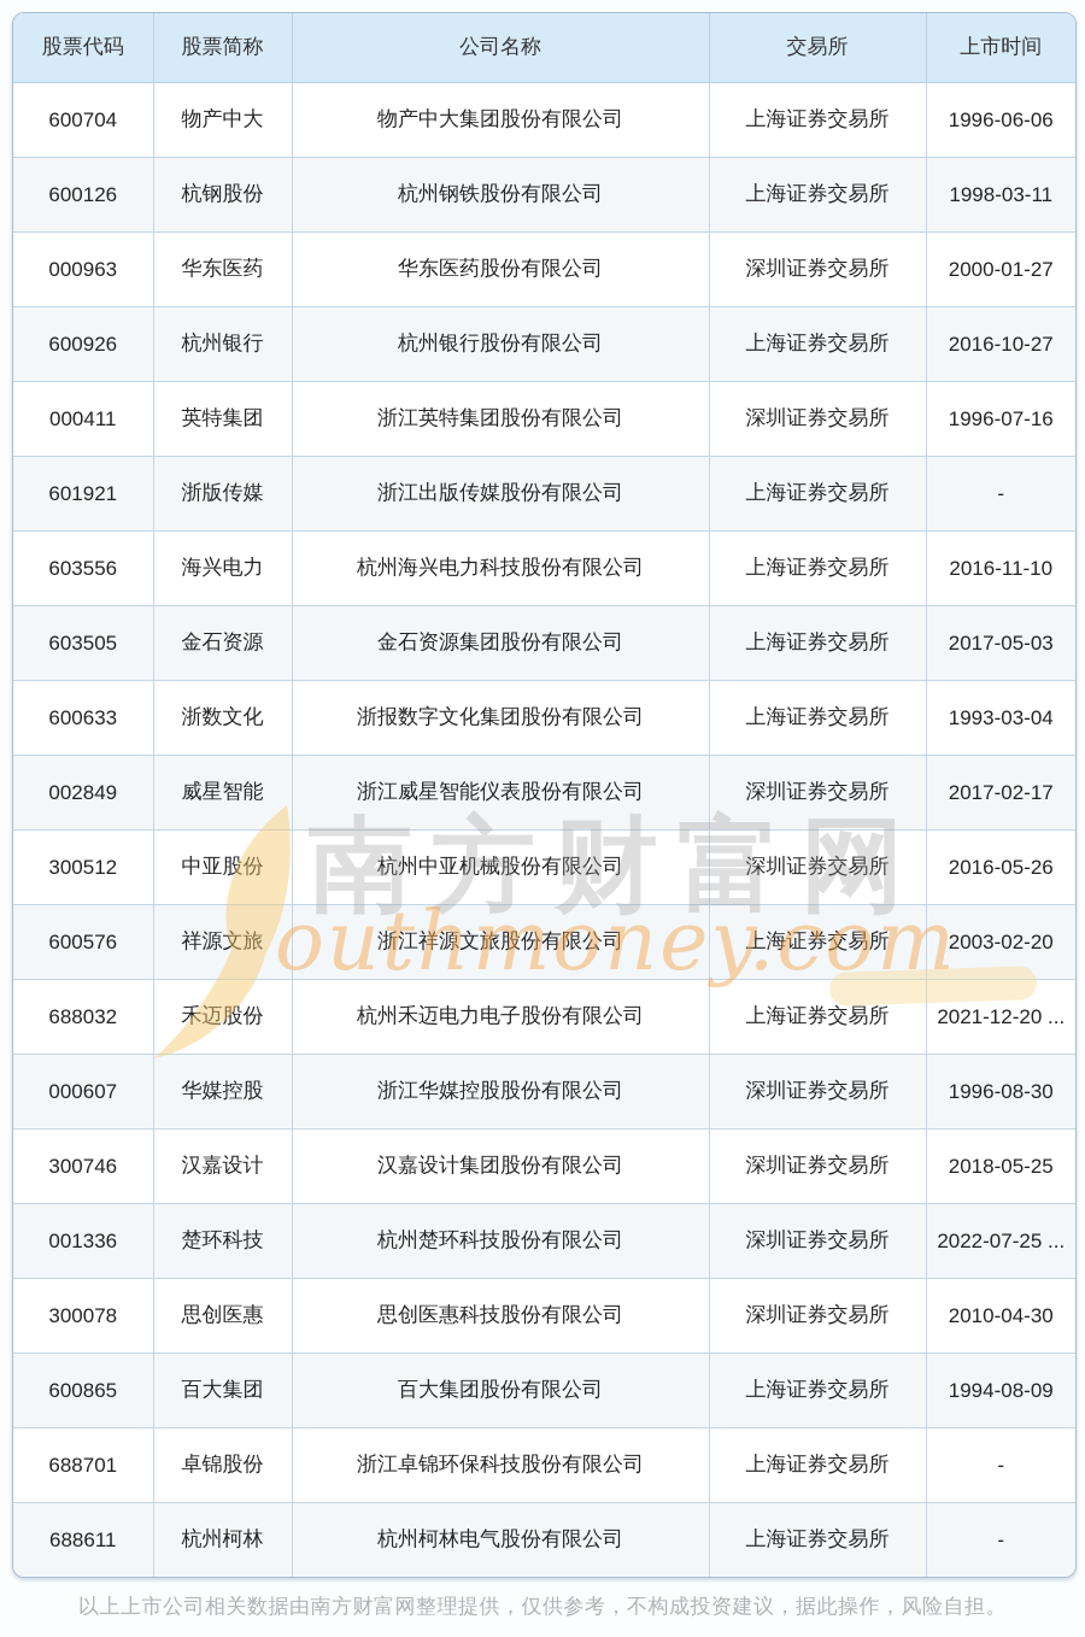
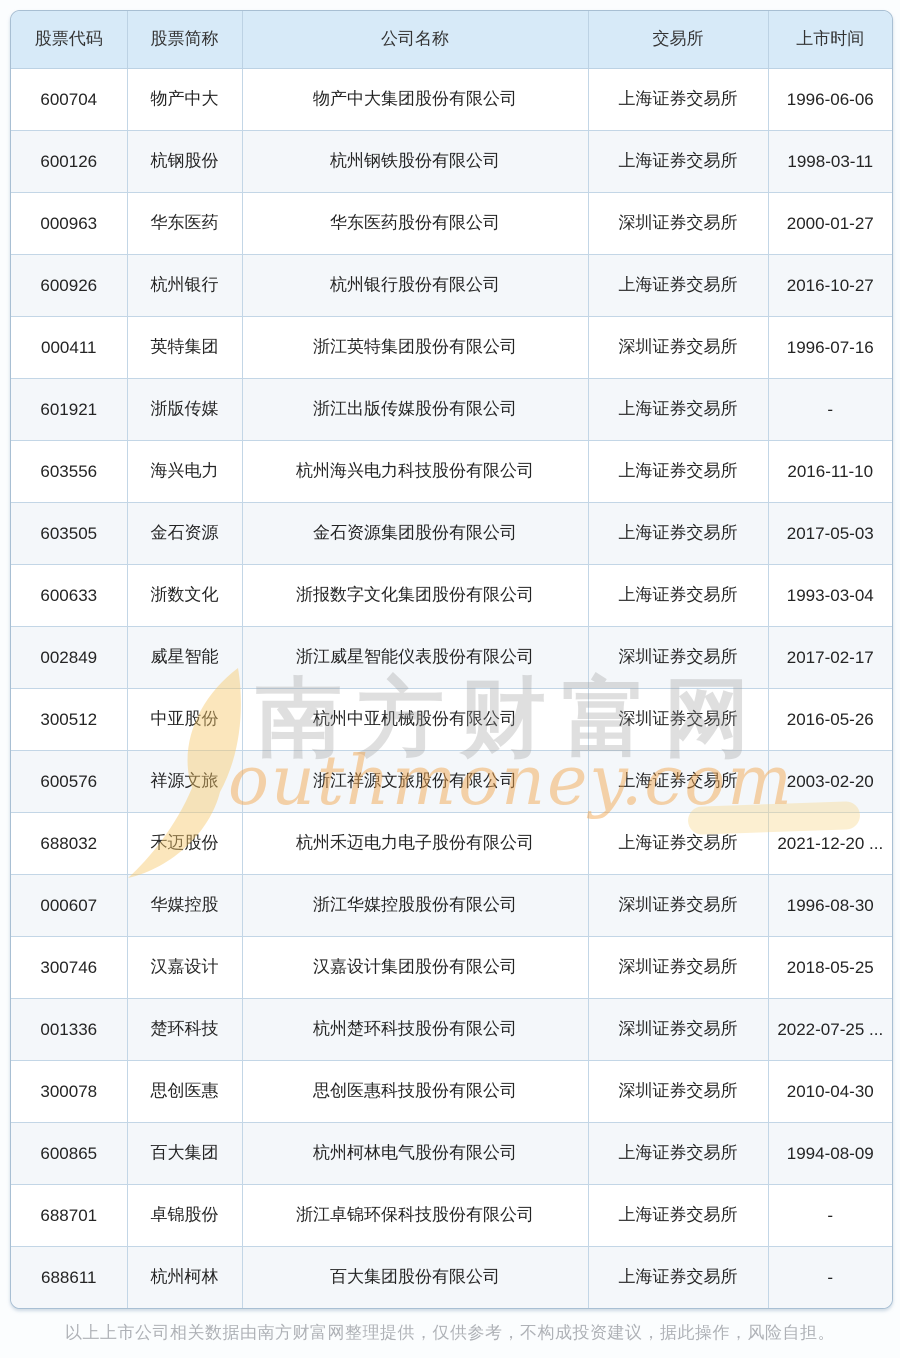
  股票代码	股票简称	公司名称	交易所	上市时间
  600704	物产中大	物产中大集团股份有限公司	上海证券交易所	1996-06-06
  600126	杭钢股份	杭州钢铁股份有限公司	上海证券交易所	1998-03-11
  000963	华东医药	华东医药股份有限公司	深圳证券交易所	2000-01-27
  600926	杭州银行	杭州银行股份有限公司	上海证券交易所	2016-10-27
  000411	英特集团	浙江英特集团股份有限公司	深圳证券交易所	1996-07-16
  601921	浙版传媒	浙江出版传媒股份有限公司	上海证券交易所	-
  603556	海兴电力	杭州海兴电力科技股份有限公司	上海证券交易所	2016-11-10
  603505	金石资源	金石资源集团股份有限公司	上海证券交易所	2017-05-03
  600633	浙数文化	浙报数字文化集团股份有限公司	上海证券交易所	1993-03-04
  002849	威星智能	浙江威星智能仪表股份有限公司	深圳证券交易所	2017-02-17
  300512	中亚股份	杭州中亚机械股份有限公司	深圳证券交易所	2016-05-26
  600576	祥源文旅	浙江祥源文旅股份有限公司	上海证券交易所	2003-02-20
  688032	禾迈股份	杭州禾迈电力电子股份有限公司	上海证券交易所	2021-12-20 ...
  000607	华媒控股	浙江华媒控股股份有限公司	深圳证券交易所	1996-08-30
  300746	汉嘉设计	汉嘉设计集团股份有限公司	深圳证券交易所	2018-05-25
  001336	楚环科技	杭州楚环科技股份有限公司	深圳证券交易所	2022-07-25 ...
  300078	思创医惠	思创医惠科技股份有限公司	深圳证券交易所	2010-04-30
- 600865	百大集团	百大集团股份有限公司	上海证券交易所	1994-08-09
+ 600865	百大集团	杭州柯林电气股份有限公司	上海证券交易所	1994-08-09
  688701	卓锦股份	浙江卓锦环保科技股份有限公司	上海证券交易所	-
- 688611	杭州柯林	杭州柯林电气股份有限公司	上海证券交易所	-
+ 688611	杭州柯林	百大集团股份有限公司	上海证券交易所	-
  南方财富网
  outhmoney.com
  以上上市公司相关数据由南方财富网整理提供，仅供参考，不构成投资建议，据此操作，风险自担。
